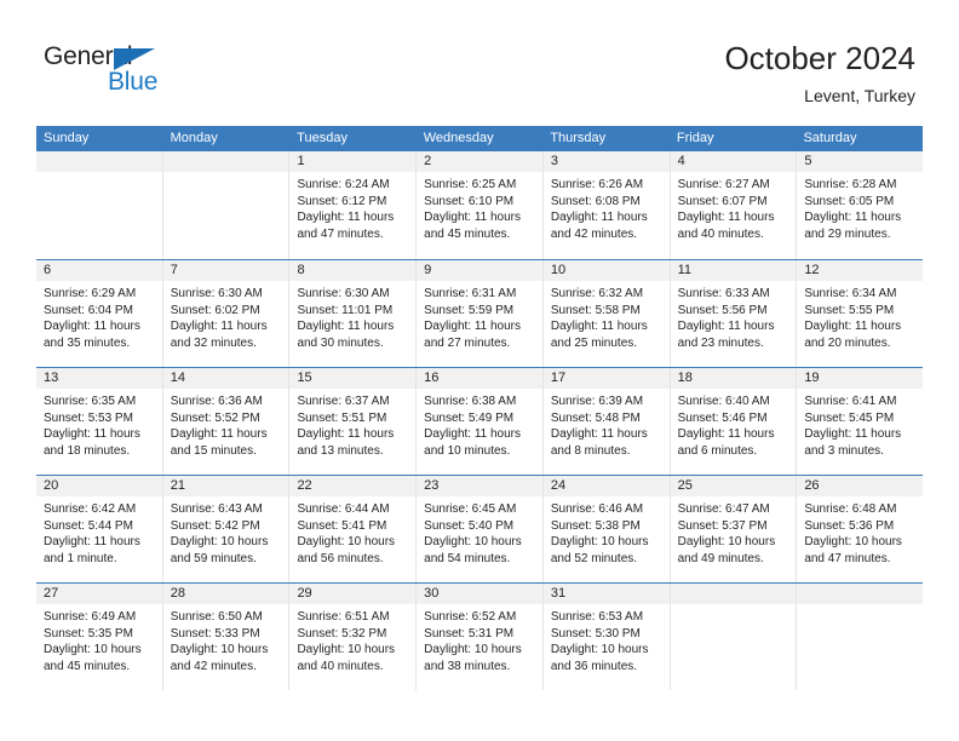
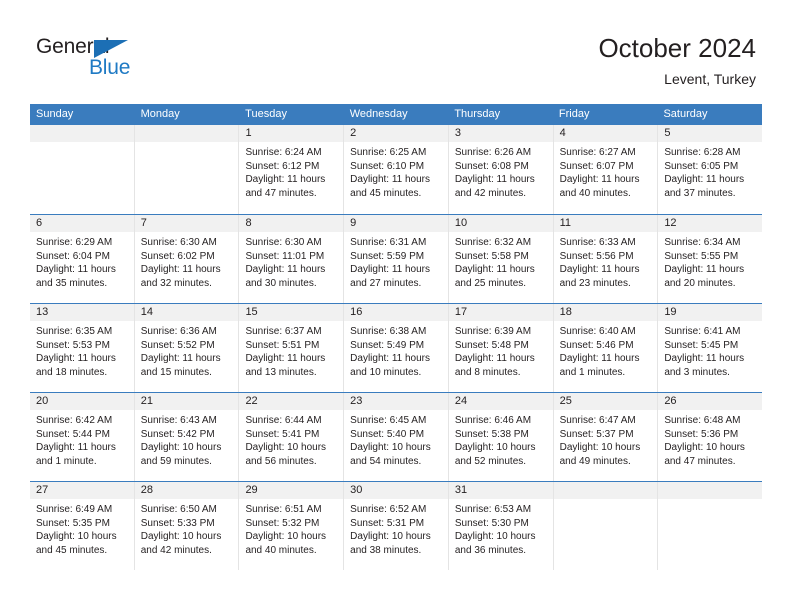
  General
  Blue
  October 2024
  Levent, Turkey
  Sunday
  Monday
  Tuesday
  Wednesday
  Thursday
  Friday
  Saturday
  1
  Sunrise: 6:24 AM
  Sunset: 6:12 PM
  Daylight: 11 hours
  and 47 minutes.
  2
  Sunrise: 6:25 AM
  Sunset: 6:10 PM
  Daylight: 11 hours
  and 45 minutes.
  3
  Sunrise: 6:26 AM
  Sunset: 6:08 PM
  Daylight: 11 hours
  and 42 minutes.
  4
  Sunrise: 6:27 AM
  Sunset: 6:07 PM
  Daylight: 11 hours
  and 40 minutes.
  5
  Sunrise: 6:28 AM
  Sunset: 6:05 PM
  Daylight: 11 hours
- and 29 minutes.
+ and 37 minutes.
  6
  Sunrise: 6:29 AM
  Sunset: 6:04 PM
  Daylight: 11 hours
  and 35 minutes.
  7
  Sunrise: 6:30 AM
  Sunset: 6:02 PM
  Daylight: 11 hours
  and 32 minutes.
  8
  Sunrise: 6:30 AM
  Sunset: 11:01 PM
  Daylight: 11 hours
  and 30 minutes.
  9
  Sunrise: 6:31 AM
  Sunset: 5:59 PM
  Daylight: 11 hours
  and 27 minutes.
  10
  Sunrise: 6:32 AM
  Sunset: 5:58 PM
  Daylight: 11 hours
  and 25 minutes.
  11
  Sunrise: 6:33 AM
  Sunset: 5:56 PM
  Daylight: 11 hours
  and 23 minutes.
  12
  Sunrise: 6:34 AM
  Sunset: 5:55 PM
  Daylight: 11 hours
  and 20 minutes.
  13
  Sunrise: 6:35 AM
  Sunset: 5:53 PM
  Daylight: 11 hours
  and 18 minutes.
  14
  Sunrise: 6:36 AM
  Sunset: 5:52 PM
  Daylight: 11 hours
  and 15 minutes.
  15
  Sunrise: 6:37 AM
  Sunset: 5:51 PM
  Daylight: 11 hours
  and 13 minutes.
  16
  Sunrise: 6:38 AM
  Sunset: 5:49 PM
  Daylight: 11 hours
  and 10 minutes.
  17
  Sunrise: 6:39 AM
  Sunset: 5:48 PM
  Daylight: 11 hours
  and 8 minutes.
  18
  Sunrise: 6:40 AM
  Sunset: 5:46 PM
  Daylight: 11 hours
- and 6 minutes.
+ and 1 minutes.
  19
  Sunrise: 6:41 AM
  Sunset: 5:45 PM
  Daylight: 11 hours
  and 3 minutes.
  20
  Sunrise: 6:42 AM
  Sunset: 5:44 PM
  Daylight: 11 hours
  and 1 minute.
  21
  Sunrise: 6:43 AM
  Sunset: 5:42 PM
  Daylight: 10 hours
  and 59 minutes.
  22
  Sunrise: 6:44 AM
  Sunset: 5:41 PM
  Daylight: 10 hours
  and 56 minutes.
  23
  Sunrise: 6:45 AM
  Sunset: 5:40 PM
  Daylight: 10 hours
  and 54 minutes.
  24
  Sunrise: 6:46 AM
  Sunset: 5:38 PM
  Daylight: 10 hours
  and 52 minutes.
  25
  Sunrise: 6:47 AM
  Sunset: 5:37 PM
  Daylight: 10 hours
  and 49 minutes.
  26
  Sunrise: 6:48 AM
  Sunset: 5:36 PM
  Daylight: 10 hours
  and 47 minutes.
  27
  Sunrise: 6:49 AM
  Sunset: 5:35 PM
  Daylight: 10 hours
  and 45 minutes.
  28
  Sunrise: 6:50 AM
  Sunset: 5:33 PM
  Daylight: 10 hours
  and 42 minutes.
  29
  Sunrise: 6:51 AM
  Sunset: 5:32 PM
  Daylight: 10 hours
  and 40 minutes.
  30
  Sunrise: 6:52 AM
  Sunset: 5:31 PM
  Daylight: 10 hours
  and 38 minutes.
  31
  Sunrise: 6:53 AM
  Sunset: 5:30 PM
  Daylight: 10 hours
  and 36 minutes.
